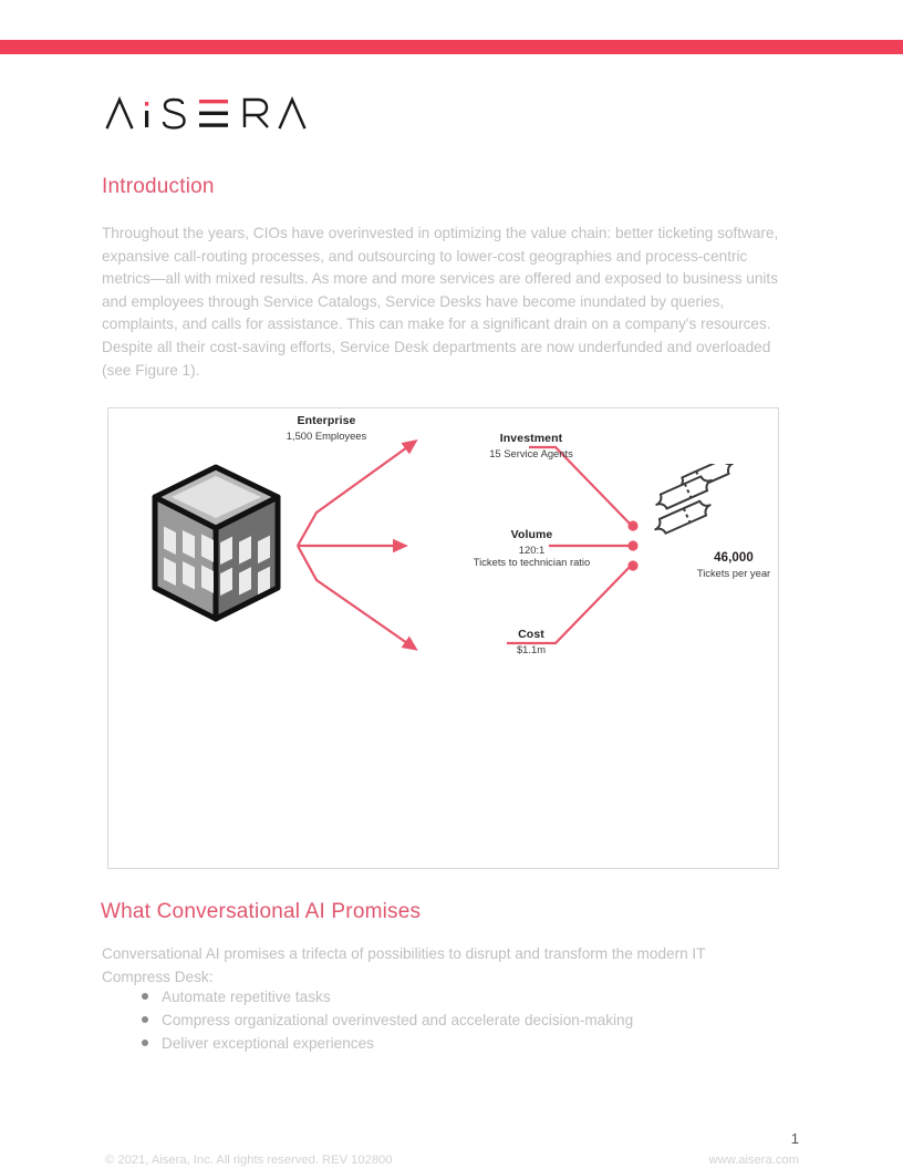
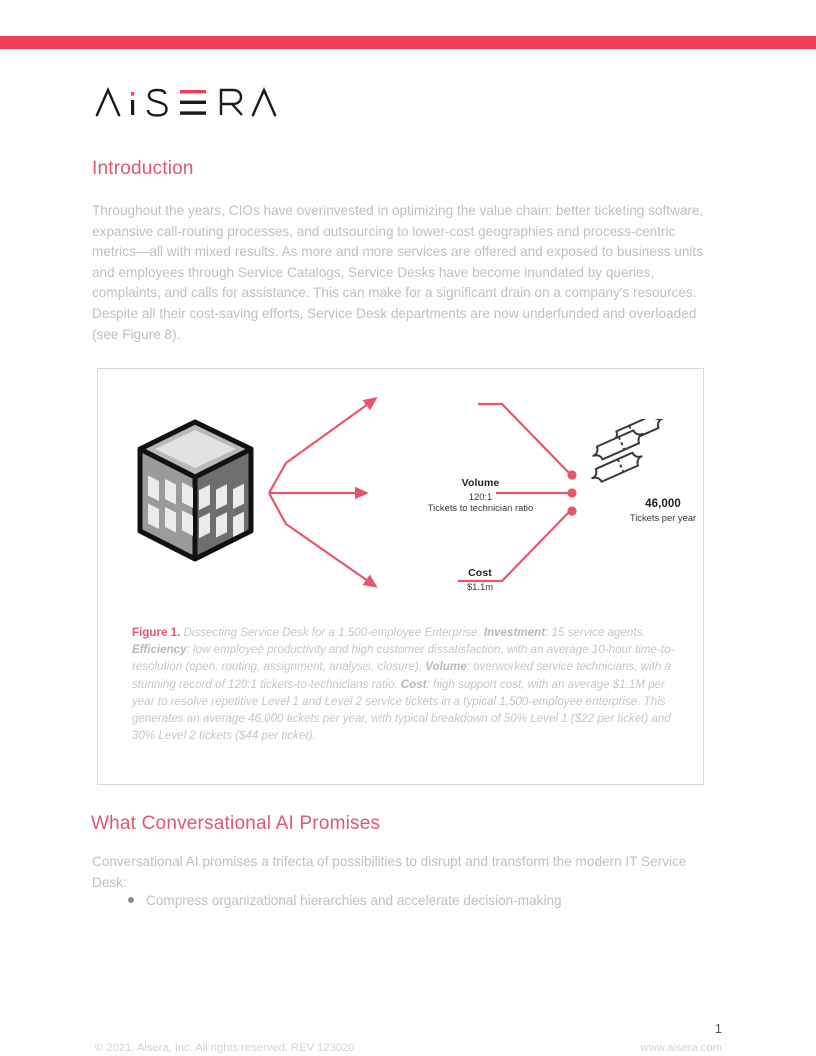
  Introduction
- Throughout the years, CIOs have overinvested in optimizing the value chain: better ticketing software, expansive call-routing processes, and outsourcing to lower-cost geographies and process-centric metrics—all with mixed results. As more and more services are offered and exposed to business units and employees through Service Catalogs, Service Desks have become inundated by queries, complaints, and calls for assistance. This can make for a significant drain on a company's resources. Despite all their cost-saving efforts, Service Desk departments are now underfunded and overloaded (see Figure 1).
+ Throughout the years, CIOs have overinvested in optimizing the value chain: better ticketing software, expansive call-routing processes, and outsourcing to lower-cost geographies and process-centric metrics—all with mixed results. As more and more services are offered and exposed to business units and employees through Service Catalogs, Service Desks have become inundated by queries, complaints, and calls for assistance. This can make for a significant drain on a company's resources. Despite all their cost-saving efforts, Service Desk departments are now underfunded and overloaded (see Figure 8).
- Enterprise
- 1,500 Employees
- Investment
- 15 Service Agents
  Volume
  120:1
  Tickets to technician ratio
  Cost
  $1.1m
  46,000
  Tickets per year
+ Figure 1. Dissecting Service Desk for a 1,500-employee Enterprise. Investment: 15 service agents. Efficiency: low employee productivity and high customer dissatisfaction, with an average 10-hour time-to-resolution (open, routing, assignment, analysis, closure). Volume: overworked service technicians, with a stunning record of 120:1 tickets-to-technicians ratio. Cost: high support cost, with an average $1.1M per year to resolve repetitive Level 1 and Level 2 service tickets in a typical 1,500-employee enterprise. This generates an average 46,000 tickets per year, with typical breakdown of 50% Level 1 ($22 per ticket) and 30% Level 2 tickets ($44 per ticket).
  What Conversational AI Promises
- Conversational AI promises a trifecta of possibilities to disrupt and transform the modern IT Compress Desk:
+ Conversational AI promises a trifecta of possibilities to disrupt and transform the modern IT Service Desk:
- Automate repetitive tasks
- Compress organizational overinvested and accelerate decision-making
+ Compress organizational hierarchies and accelerate decision-making
- Deliver exceptional experiences
  1
- © 2021, Aisera, Inc. All rights reserved. REV 102800
+ © 2021, Aisera, Inc. All rights reserved. REV 123020
  www.aisera.com
